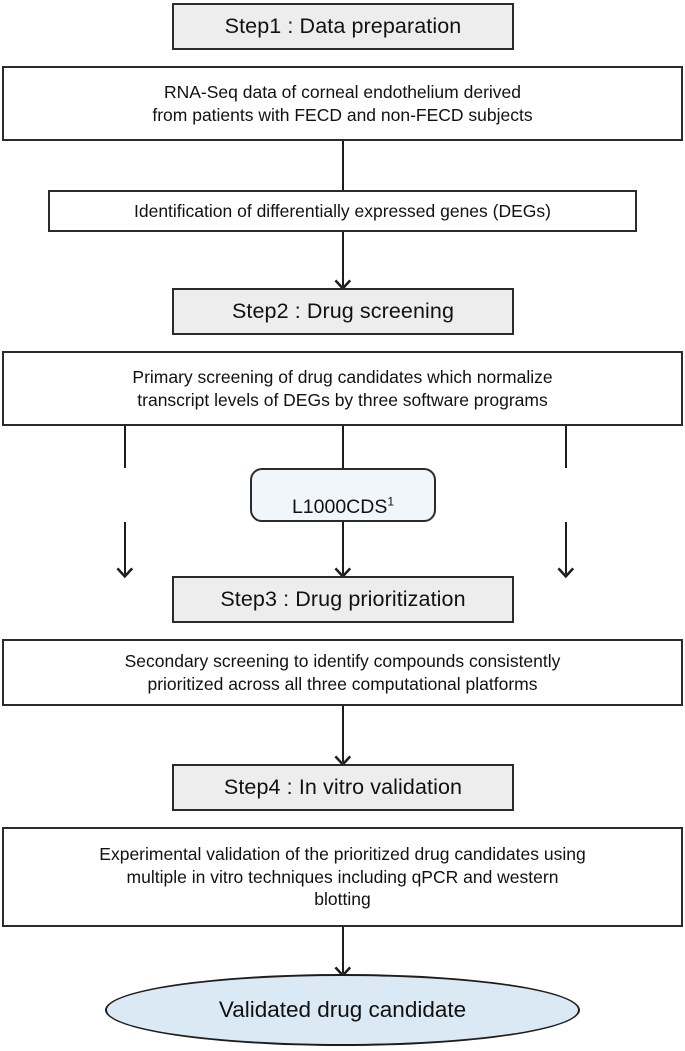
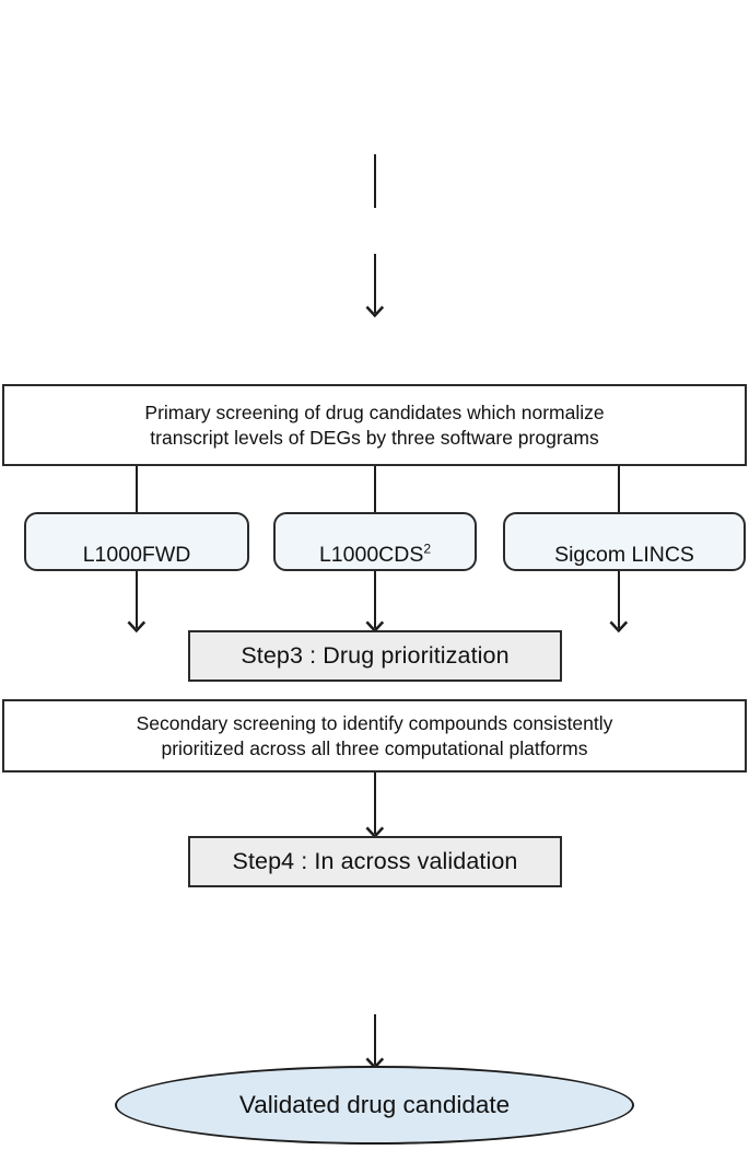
- Step1 : Data preparation
- RNA-Seq data of corneal endothelium derived
- from patients with FECD and non-FECD subjects
- Identification of differentially expressed genes (DEGs)
- Step2 : Drug screening
  Primary screening of drug candidates which normalize
  transcript levels of DEGs by three software programs
+ L1000FWD
- L1000CDS1
+ L1000CDS2
+ Sigcom LINCS
  Step3 : Drug prioritization
  Secondary screening to identify compounds consistently
  prioritized across all three computational platforms
- Step4 : In vitro validation
+ Step4 : In across validation
- Experimental validation of the prioritized drug candidates using
- multiple in vitro techniques including qPCR and western
- blotting
  Validated drug candidate
